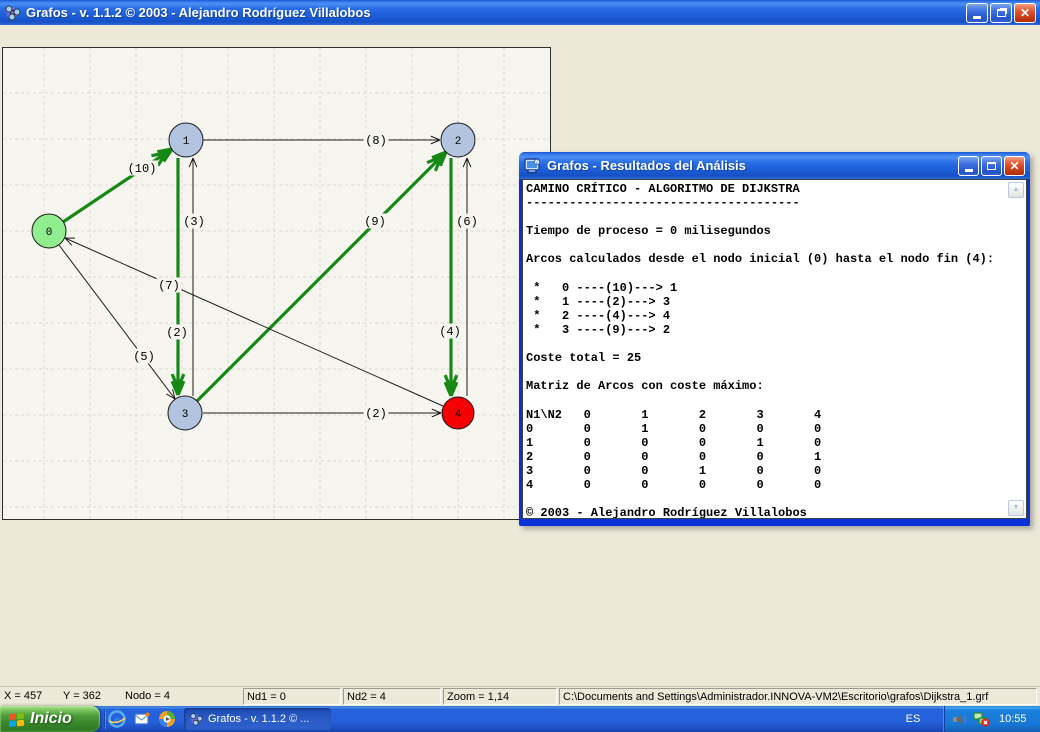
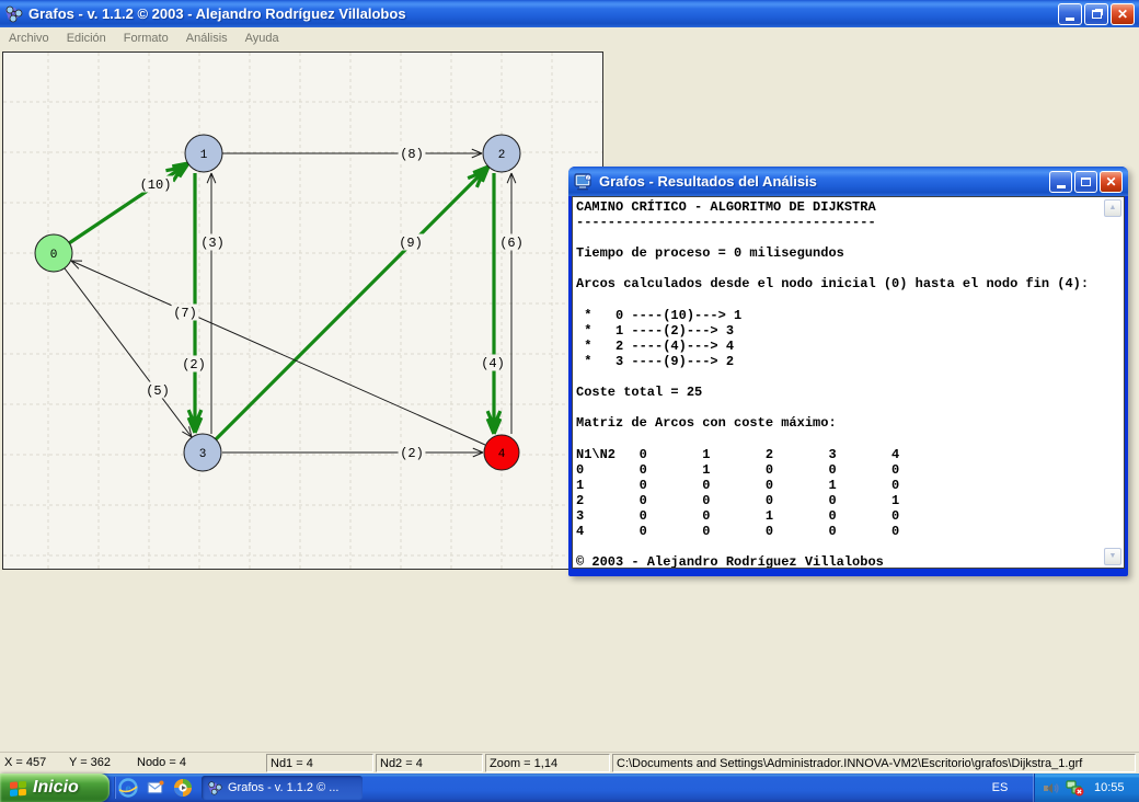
  Grafos - v. 1.1.2 © 2003 - Alejandro Rodríguez Villalobos
  ✕
+ Archivo
+ Edición
+ Formato
+ Análisis
+ Ayuda
  (10)
  (8)
  (3)
  (2)
  (9)
  (4)
  (6)
  (2)
  (5)
  (7)
  0
  1
  2
  3
  4
  Grafos - Resultados del Análisis
  ✕
  CAMINO CRÍTICO - ALGORITMO DE DIJKSTRA
  --------------------------------------
  Tiempo de proceso = 0 milisegundos
  Arcos calculados desde el nodo inicial (0) hasta el nodo fin (4):
  * 0 ----(10)---> 1
  * 1 ----(2)---> 3
  * 2 ----(4)---> 4
  * 3 ----(9)---> 2
  Coste total = 25
  Matriz de Arcos con coste máximo:
  N1\N2 0 1 2 3 4
  0 0 1 0 0 0
  1 0 0 0 1 0
  2 0 0 0 0 1
  3 0 0 1 0 0
  4 0 0 0 0 0
  © 2003 - Alejandro Rodríguez Villalobos
  X = 457
  Y = 362
  Nodo = 4
- Nd1 = 0
+ Nd1 = 4
  Nd2 = 4
  Zoom = 1,14
  C:\Documents and Settings\Administrador.INNOVA-VM2\Escritorio\grafos\Dijkstra_1.grf
  Inicio
  e
  Grafos - v. 1.1.2 © ...
  ES
  10:55
